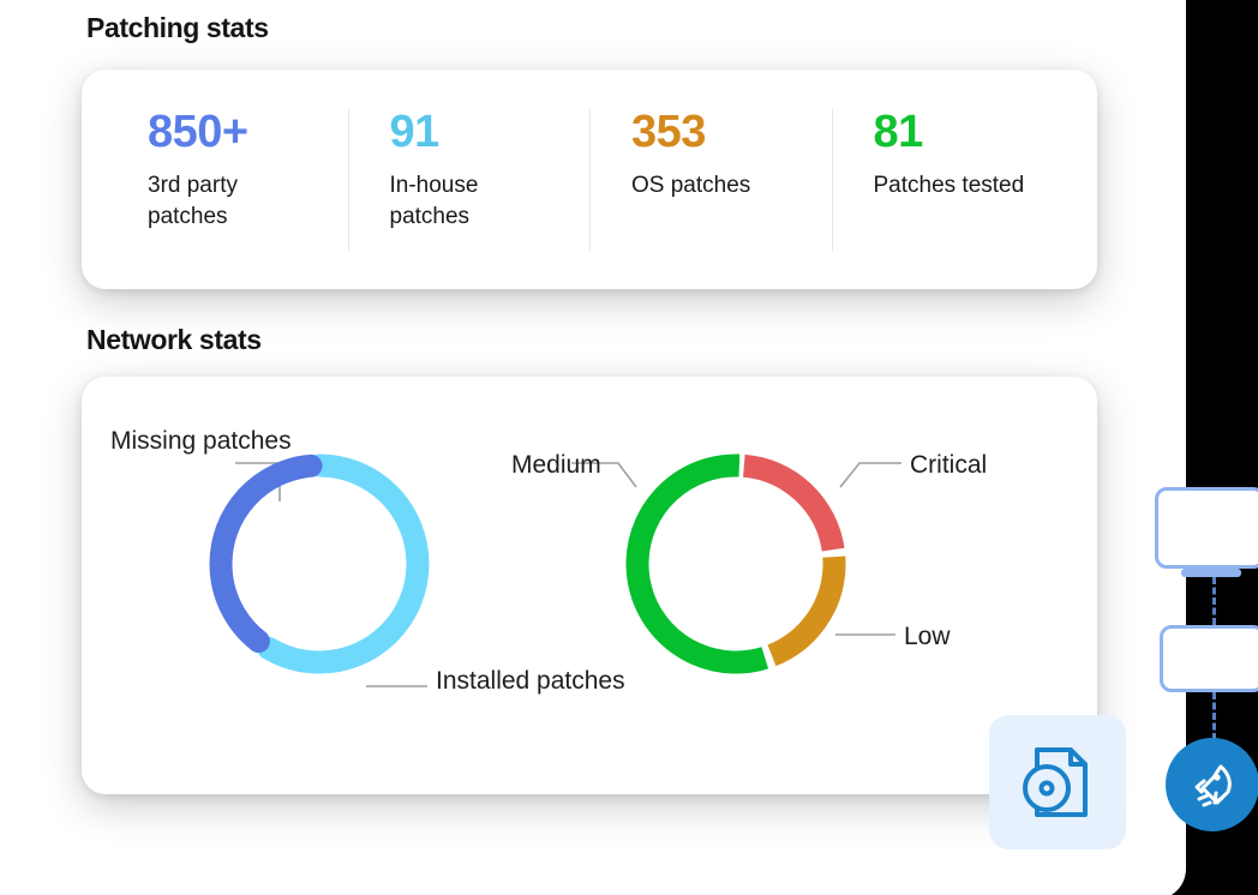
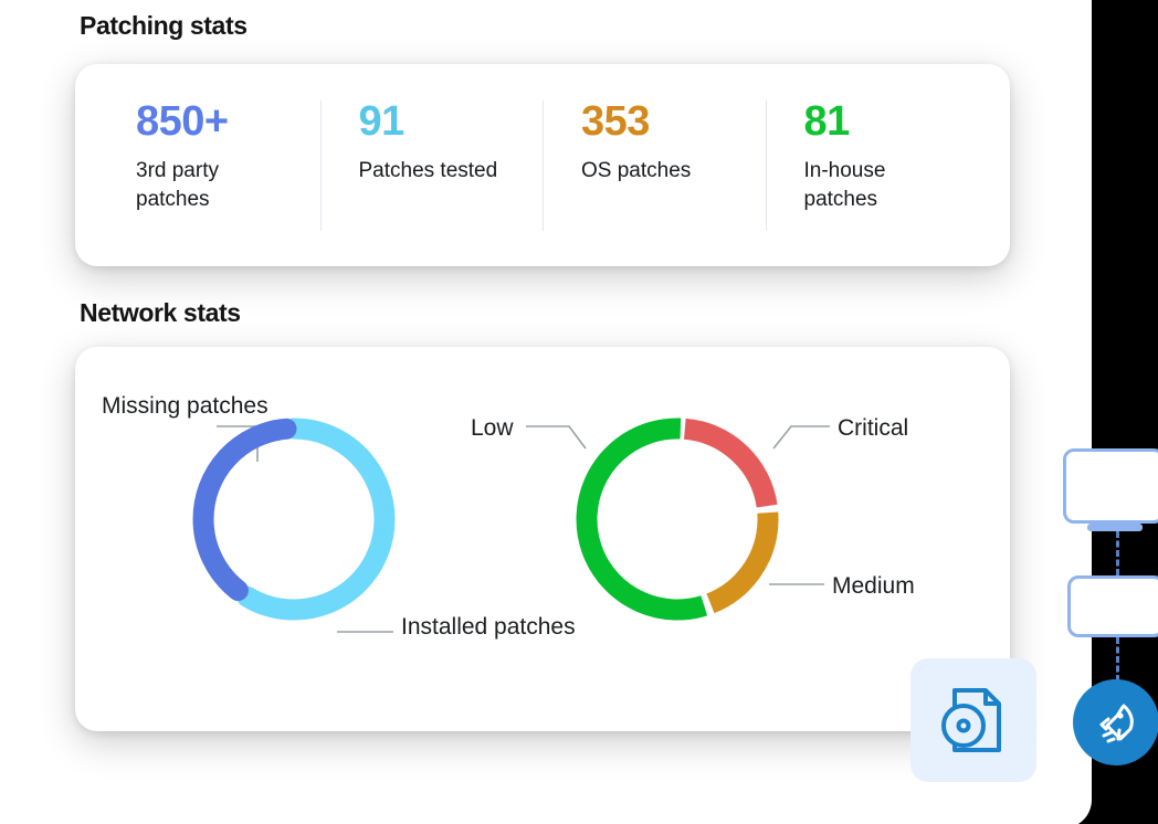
  Patching stats
  850+
  3rd party patches
  91
- In-house patches
+ Patches tested
  353
  OS patches
  81
- Patches tested
+ In-house patches
  Network stats
  Missing patches
  Installed patches
- Medium
+ Low
  Critical
- Low
+ Medium
